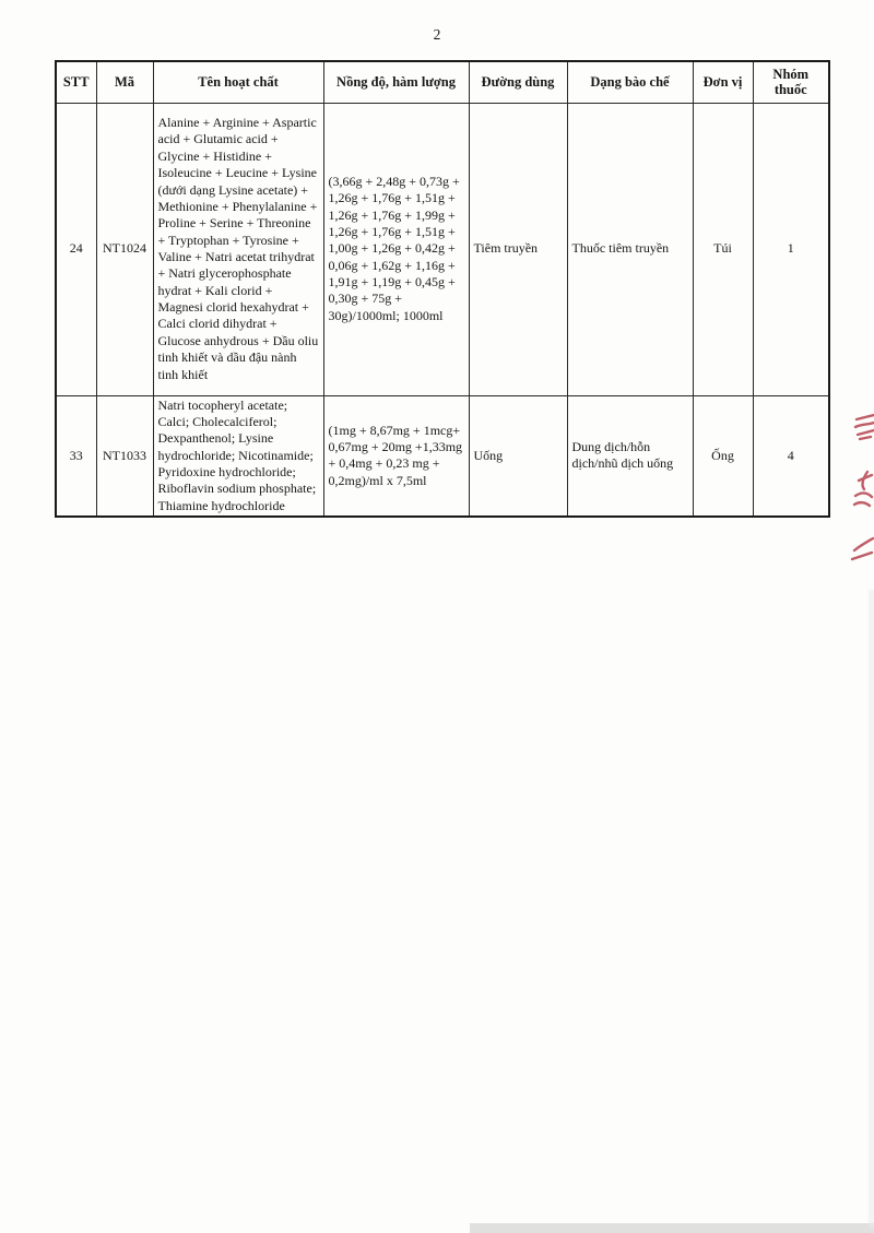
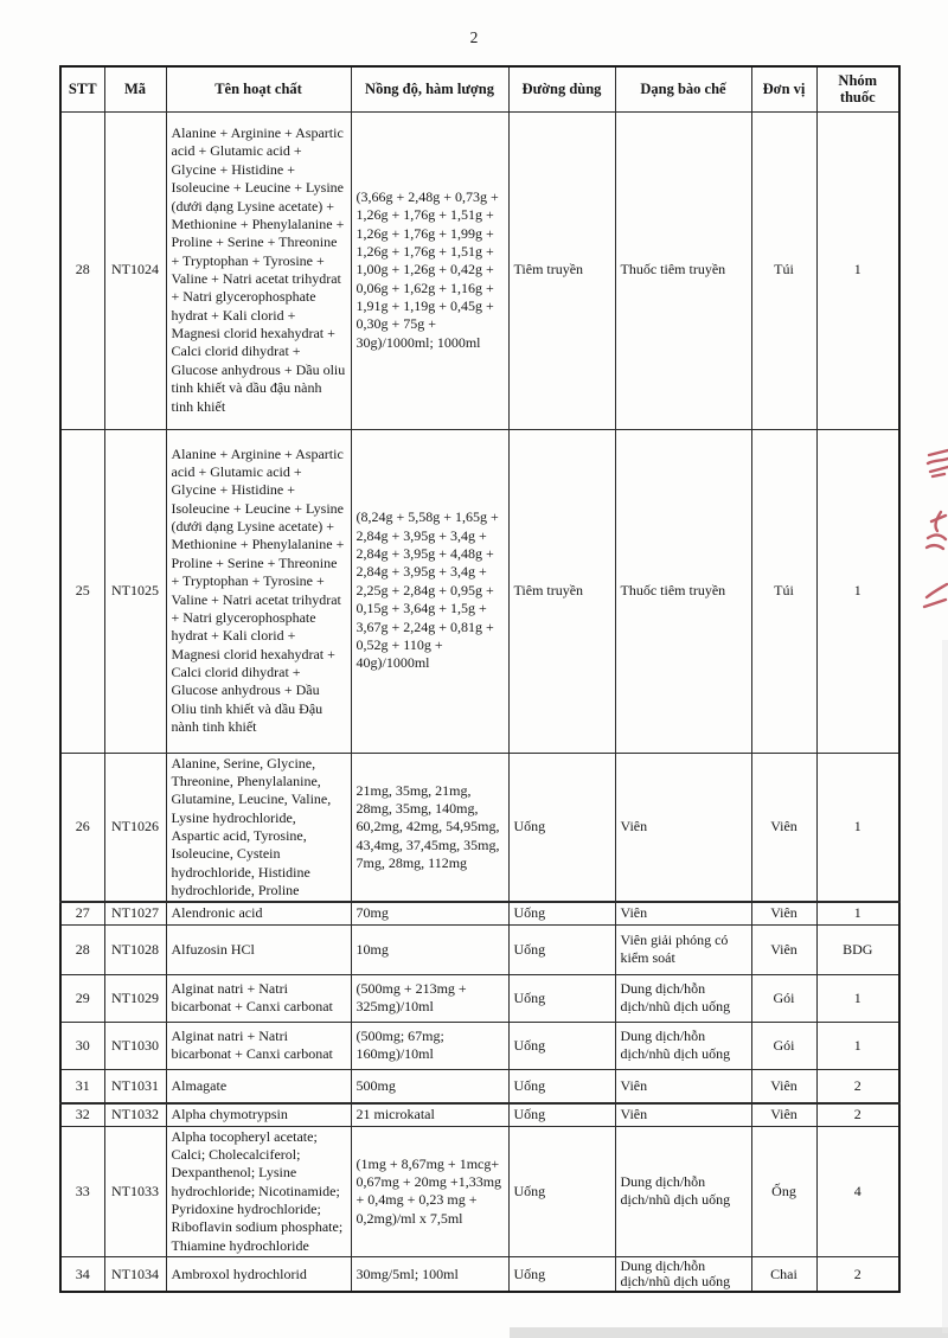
  2
  STT	Mã	Tên hoạt chất	Nồng độ, hàm lượng	Đường dùng	Dạng bào chế	Đơn vị	Nhóm thuốc
- 24	NT1024	Alanine + Arginine + Aspartic acid + Glutamic acid + Glycine + Histidine + Isoleucine + Leucine + Lysine (dưới dạng Lysine acetate) + Methionine + Phenylalanine + Proline + Serine + Threonine + Tryptophan + Tyrosine + Valine + Natri acetat trihydrat + Natri glycerophosphate hydrat + Kali clorid + Magnesi clorid hexahydrat + Calci clorid dihydrat + Glucose anhydrous + Dầu oliu tinh khiết và dầu đậu nành tinh khiết	(3,66g + 2,48g + 0,73g + 1,26g + 1,76g + 1,51g + 1,26g + 1,76g + 1,99g + 1,26g + 1,76g + 1,51g + 1,00g + 1,26g + 0,42g + 0,06g + 1,62g + 1,16g + 1,91g + 1,19g + 0,45g + 0,30g + 75g + 30g)/1000ml; 1000ml	Tiêm truyền	Thuốc tiêm truyền	Túi	1
+ 28	NT1024	Alanine + Arginine + Aspartic acid + Glutamic acid + Glycine + Histidine + Isoleucine + Leucine + Lysine (dưới dạng Lysine acetate) + Methionine + Phenylalanine + Proline + Serine + Threonine + Tryptophan + Tyrosine + Valine + Natri acetat trihydrat + Natri glycerophosphate hydrat + Kali clorid + Magnesi clorid hexahydrat + Calci clorid dihydrat + Glucose anhydrous + Dầu oliu tinh khiết và dầu đậu nành tinh khiết	(3,66g + 2,48g + 0,73g + 1,26g + 1,76g + 1,51g + 1,26g + 1,76g + 1,99g + 1,26g + 1,76g + 1,51g + 1,00g + 1,26g + 0,42g + 0,06g + 1,62g + 1,16g + 1,91g + 1,19g + 0,45g + 0,30g + 75g + 30g)/1000ml; 1000ml	Tiêm truyền	Thuốc tiêm truyền	Túi	1
+ 25	NT1025	Alanine + Arginine + Aspartic acid + Glutamic acid + Glycine + Histidine + Isoleucine + Leucine + Lysine (dưới dạng Lysine acetate) + Methionine + Phenylalanine + Proline + Serine + Threonine + Tryptophan + Tyrosine + Valine + Natri acetat trihydrat + Natri glycerophosphate hydrat + Kali clorid + Magnesi clorid hexahydrat + Calci clorid dihydrat + Glucose anhydrous + Dầu Oliu tinh khiết và dầu Đậu nành tinh khiết	(8,24g + 5,58g + 1,65g + 2,84g + 3,95g + 3,4g + 2,84g + 3,95g + 4,48g + 2,84g + 3,95g + 3,4g + 2,25g + 2,84g + 0,95g + 0,15g + 3,64g + 1,5g + 3,67g + 2,24g + 0,81g + 0,52g + 110g + 40g)/1000ml	Tiêm truyền	Thuốc tiêm truyền	Túi	1
+ 26	NT1026	Alanine, Serine, Glycine, Threonine, Phenylalanine, Glutamine, Leucine, Valine, Lysine hydrochloride, Aspartic acid, Tyrosine, Isoleucine, Cystein hydrochloride, Histidine hydrochloride, Proline	21mg, 35mg, 21mg, 28mg, 35mg, 140mg, 60,2mg, 42mg, 54,95mg, 43,4mg, 37,45mg, 35mg, 7mg, 28mg, 112mg	Uống	Viên	Viên	1
+ 27	NT1027	Alendronic acid	70mg	Uống	Viên	Viên	1
+ 28	NT1028	Alfuzosin HCl	10mg	Uống	Viên giải phóng có kiểm soát	Viên	BDG
+ 29	NT1029	Alginat natri + Natri bicarbonat + Canxi carbonat	(500mg + 213mg + 325mg)/10ml	Uống	Dung dịch/hỗn dịch/nhũ dịch uống	Gói	1
+ 30	NT1030	Alginat natri + Natri bicarbonat + Canxi carbonat	(500mg; 67mg; 160mg)/10ml	Uống	Dung dịch/hỗn dịch/nhũ dịch uống	Gói	1
+ 31	NT1031	Almagate	500mg	Uống	Viên	Viên	2
+ 32	NT1032	Alpha chymotrypsin	21 microkatal	Uống	Viên	Viên	2
- 33	NT1033	Natri tocopheryl acetate; Calci; Cholecalciferol; Dexpanthenol; Lysine hydrochloride; Nicotinamide; Pyridoxine hydrochloride; Riboflavin sodium phosphate; Thiamine hydrochloride	(1mg + 8,67mg + 1mcg+ 0,67mg + 20mg +1,33mg + 0,4mg + 0,23 mg + 0,2mg)/ml x 7,5ml	Uống	Dung dịch/hỗn dịch/nhũ dịch uống	Ống	4
+ 33	NT1033	Alpha tocopheryl acetate; Calci; Cholecalciferol; Dexpanthenol; Lysine hydrochloride; Nicotinamide; Pyridoxine hydrochloride; Riboflavin sodium phosphate; Thiamine hydrochloride	(1mg + 8,67mg + 1mcg+ 0,67mg + 20mg +1,33mg + 0,4mg + 0,23 mg + 0,2mg)/ml x 7,5ml	Uống	Dung dịch/hỗn dịch/nhũ dịch uống	Ống	4
+ 34	NT1034	Ambroxol hydrochlorid	30mg/5ml; 100ml	Uống	Dung dịch/hỗn dịch/nhũ dịch uống	Chai	2
